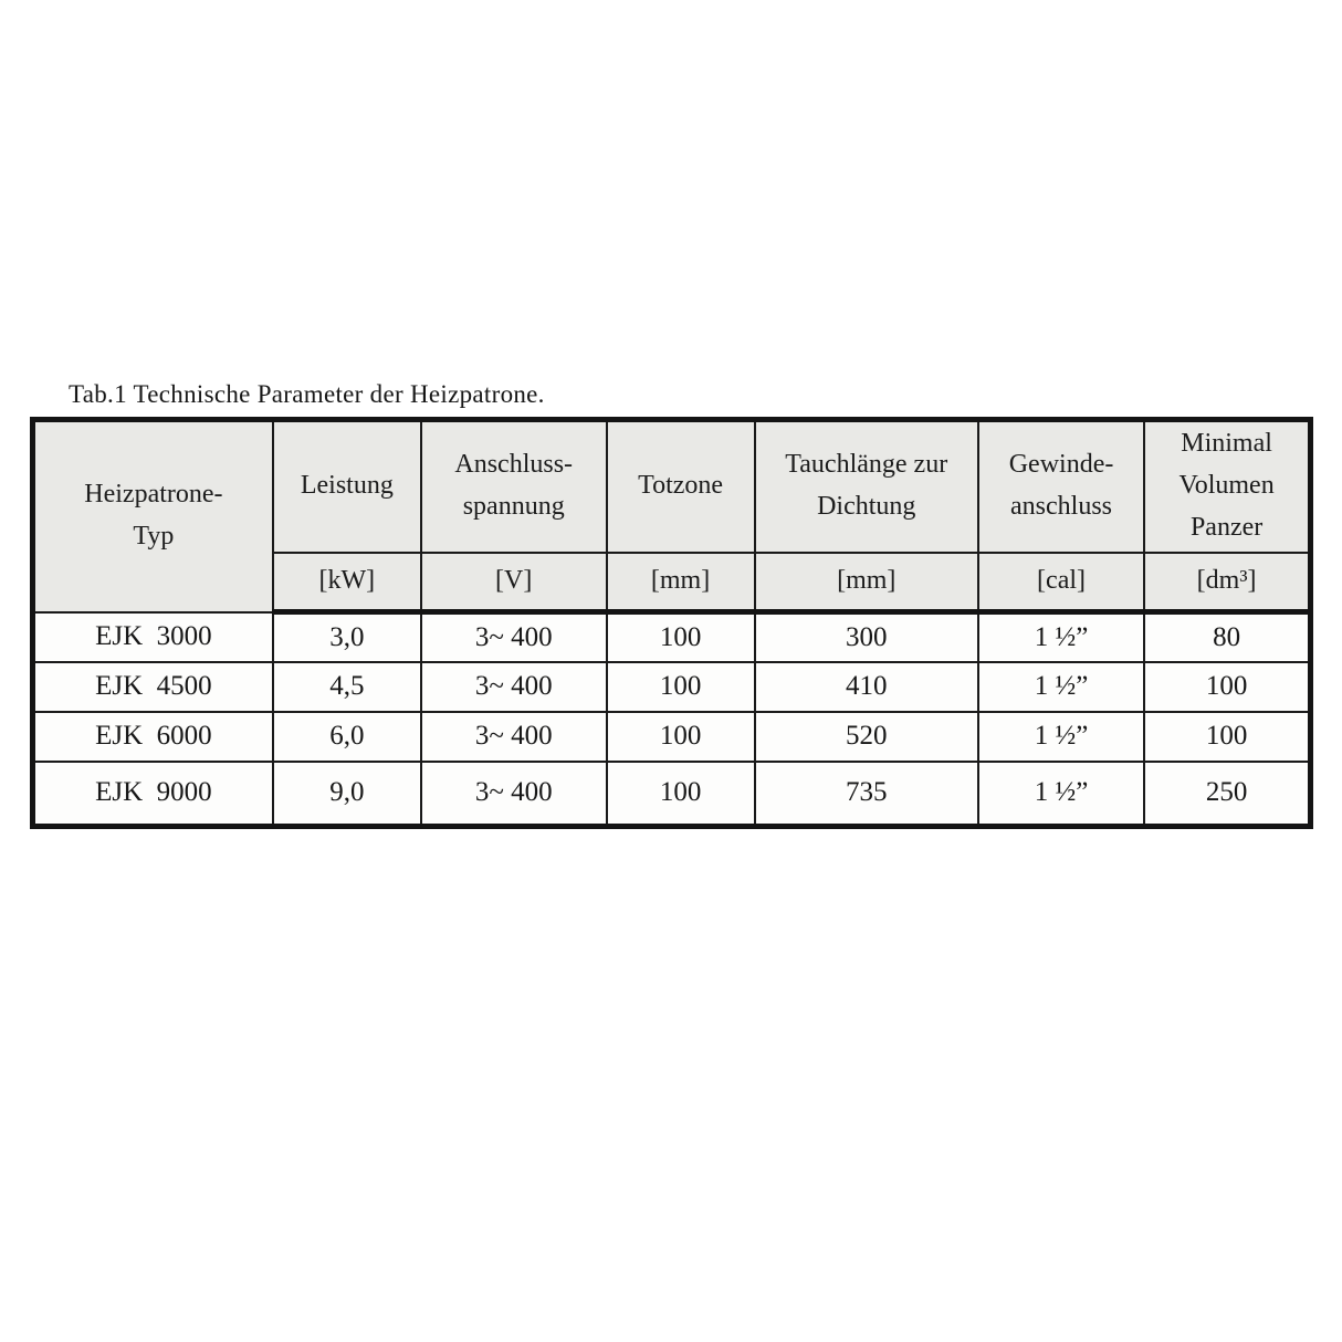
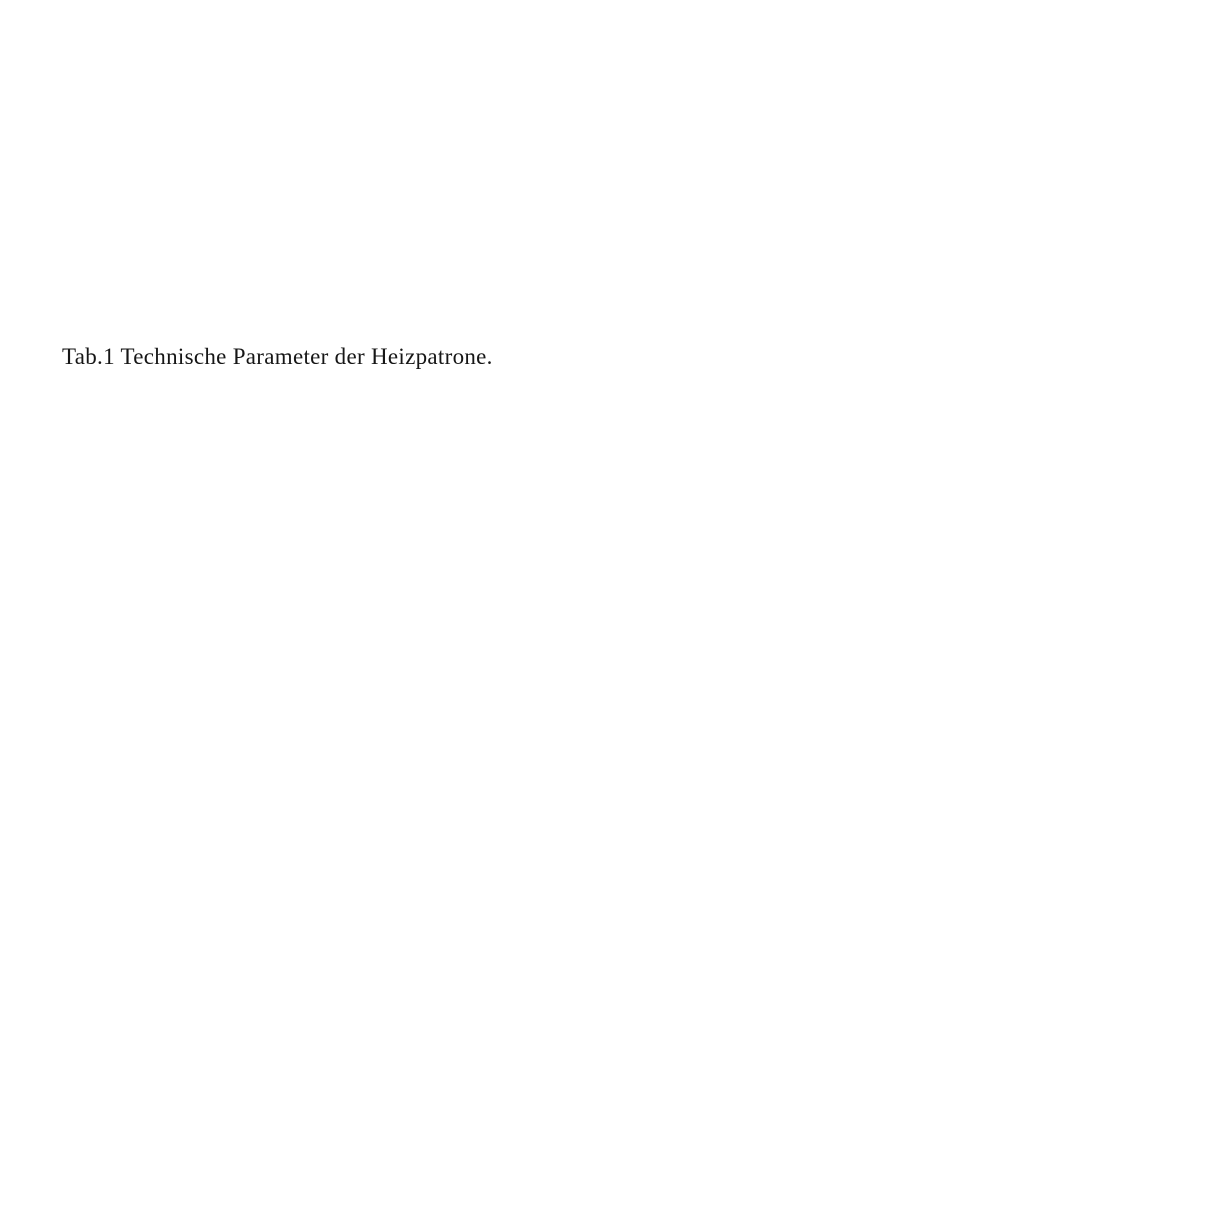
  Tab.1 Technische Parameter der Heizpatrone.
- Heizpatrone-Typ	Leistung	Anschluss-spannung	Totzone	Tauchlänge zurDichtung	Gewinde-anschluss	MinimalVolumenPanzer
- [kW]	[V]	[mm]	[mm]	[cal]	[dm³]
- EJK 3000	3,0	3~ 400	100	300	1 ½”	80
- EJK 4500	4,5	3~ 400	100	410	1 ½”	100
- EJK 6000	6,0	3~ 400	100	520	1 ½”	100
- EJK 9000	9,0	3~ 400	100	735	1 ½”	250
